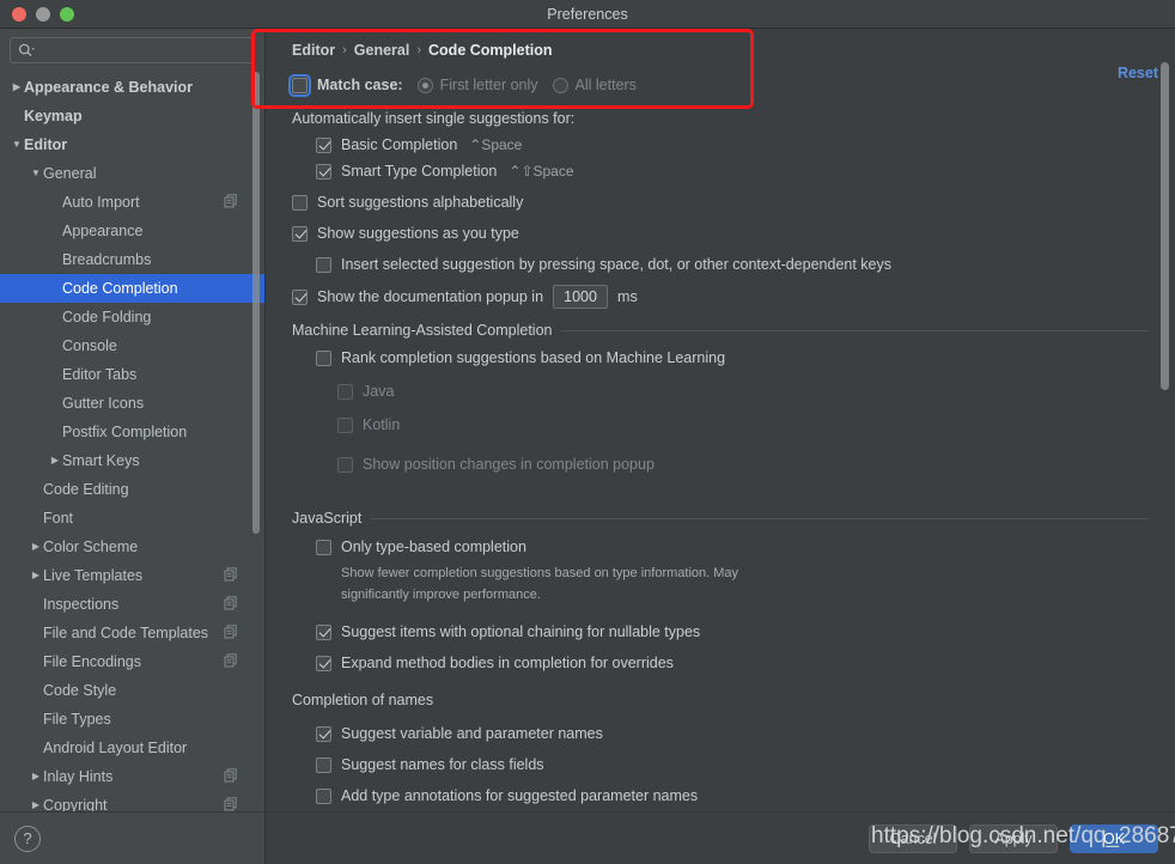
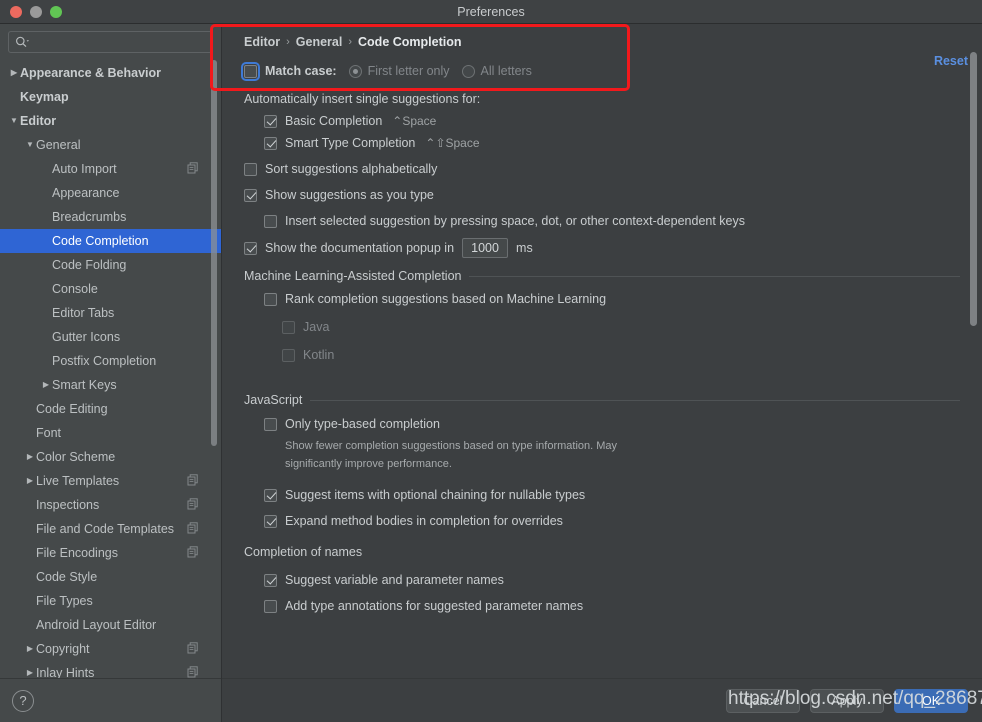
  Preferences
  ▶
  Appearance & Behavior
  Keymap
  ▼
  Editor
  ▼
  General
  Auto Import
  Appearance
  Breadcrumbs
  Code Completion
  Code Folding
  Console
  Editor Tabs
  Gutter Icons
  Postfix Completion
  ▶
  Smart Keys
  Code Editing
  Font
  ▶
  Color Scheme
  ▶
  Live Templates
  Inspections
  File and Code Templates
  File Encodings
  Code Style
  File Types
  Android Layout Editor
  ▶
- Inlay Hints
+ Copyright
  ▶
- Copyright
+ Inlay Hints
  ?
  Editor
  ›
  General
  ›
  Code Completion
  Match case:
  First letter only
  All letters
  Automatically insert single suggestions for:
  Basic Completion
  ⌃Space
  Smart Type Completion
  ⌃⇧Space
  Sort suggestions alphabetically
  Show suggestions as you type
  Insert selected suggestion by pressing space, dot, or other context-dependent keys
  Show the documentation popup in
  1000
  ms
  Machine Learning-Assisted Completion
  Rank completion suggestions based on Machine Learning
  Java
  Kotlin
- Show position changes in completion popup
  JavaScript
  Only type-based completion
  Show fewer completion suggestions based on type information. May significantly improve performance.
  Suggest items with optional chaining for nullable types
  Expand method bodies in completion for overrides
  Completion of names
  Suggest variable and parameter names
- Suggest names for class fields
  Add type annotations for suggested parameter names
  Reset
  Cancel
  Apply
  OK
  https://blog.csdn.net/qq_2868
